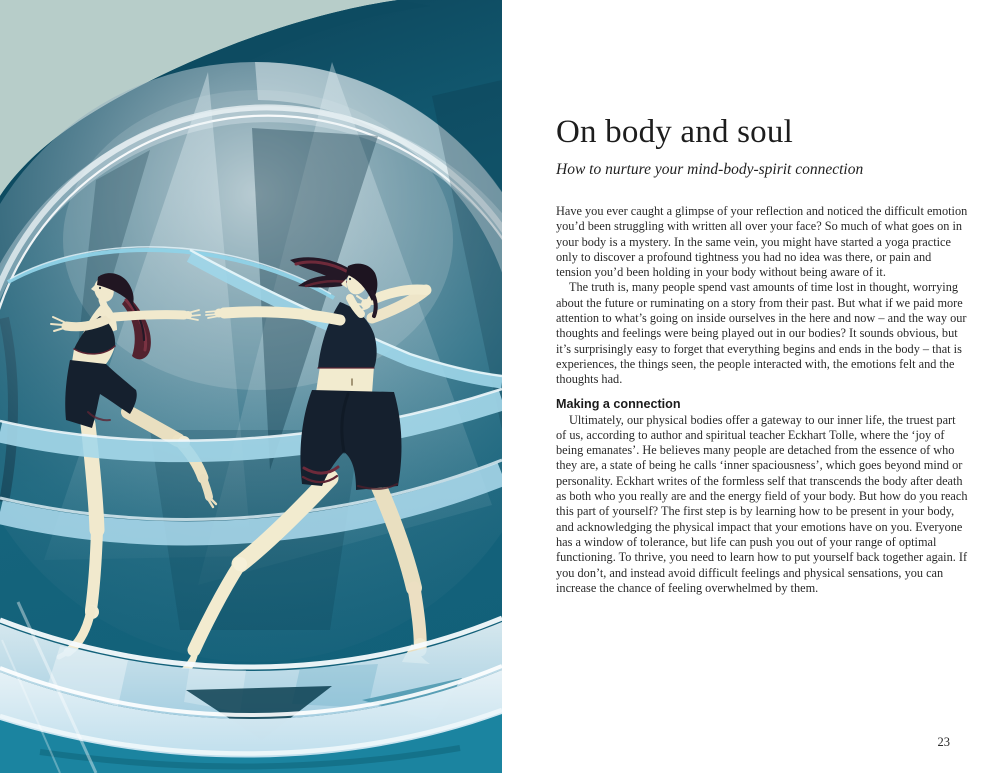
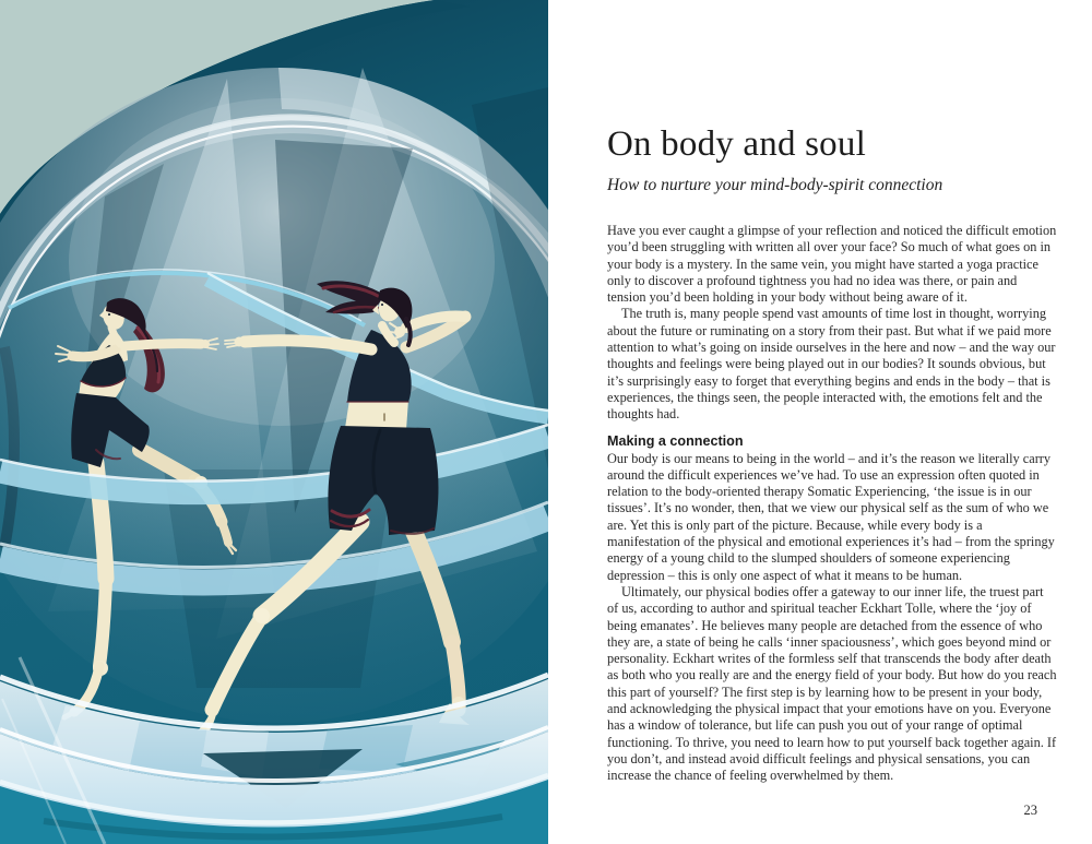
  On body and soul
  How to nurture your mind-body-spirit connection
  Have you ever caught a glimpse of your reflection and noticed the difficult emotion you’d been struggling with written all over your face? So much of what goes on in your body is a mystery. In the same vein, you might have started a yoga practice only to discover a profound tightness you had no idea was there, or pain and tension you’d been holding in your body without being aware of it.
  The truth is, many people spend vast amounts of time lost in thought, worrying about the future or ruminating on a story from their past. But what if we paid more attention to what’s going on inside ourselves in the here and now – and the way our thoughts and feelings were being played out in our bodies? It sounds obvious, but it’s surprisingly easy to forget that everything begins and ends in the body – that is experiences, the things seen, the people interacted with, the emotions felt and the thoughts had.
  Making a connection
+ Our body is our means to being in the world – and it’s the reason we literally carry around the difficult experiences we’ve had. To use an expression often quoted in relation to the body-oriented therapy Somatic Experiencing, ‘the issue is in our tissues’. It’s no wonder, then, that we view our physical self as the sum of who we are. Yet this is only part of the picture. Because, while every body is a manifestation of the physical and emotional experiences it’s had – from the springy energy of a young child to the slumped shoulders of someone experiencing depression – this is only one aspect of what it means to be human.
  Ultimately, our physical bodies offer a gateway to our inner life, the truest part of us, according to author and spiritual teacher Eckhart Tolle, where the ‘joy of being emanates’. He believes many people are detached from the essence of who they are, a state of being he calls ‘inner spaciousness’, which goes beyond mind or personality. Eckhart writes of the formless self that transcends the body after death as both who you really are and the energy field of your body. But how do you reach this part of yourself? The first step is by learning how to be present in your body, and acknowledging the physical impact that your emotions have on you. Everyone has a window of tolerance, but life can push you out of your range of optimal functioning. To thrive, you need to learn how to put yourself back together again. If you don’t, and instead avoid difficult feelings and physical sensations, you can increase the chance of feeling overwhelmed by them.
  23
